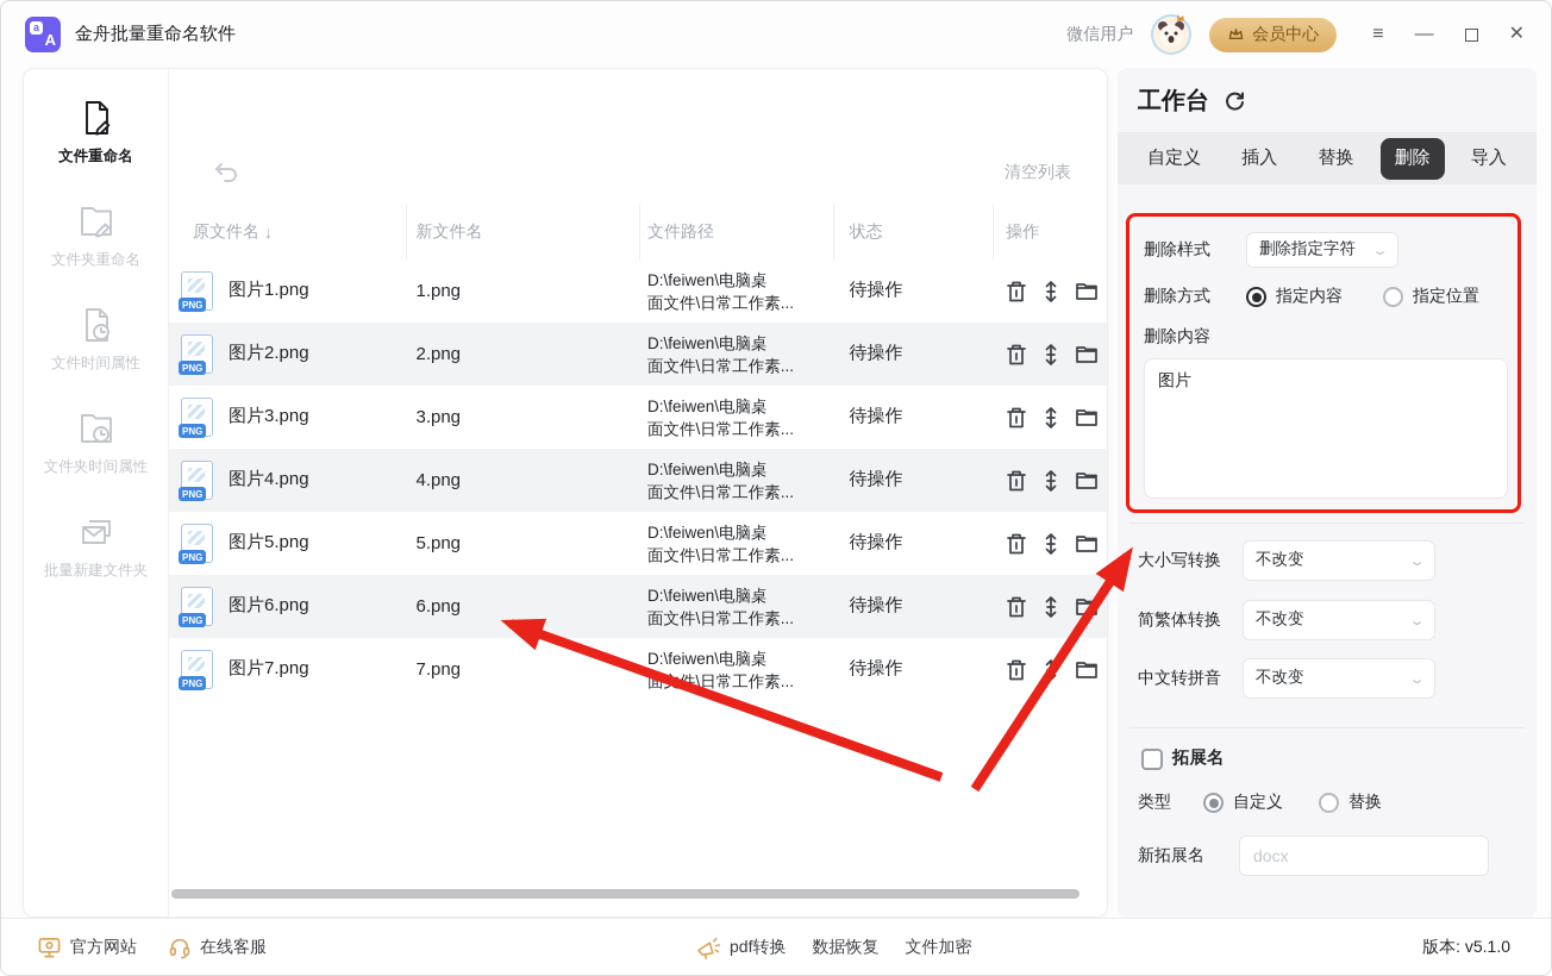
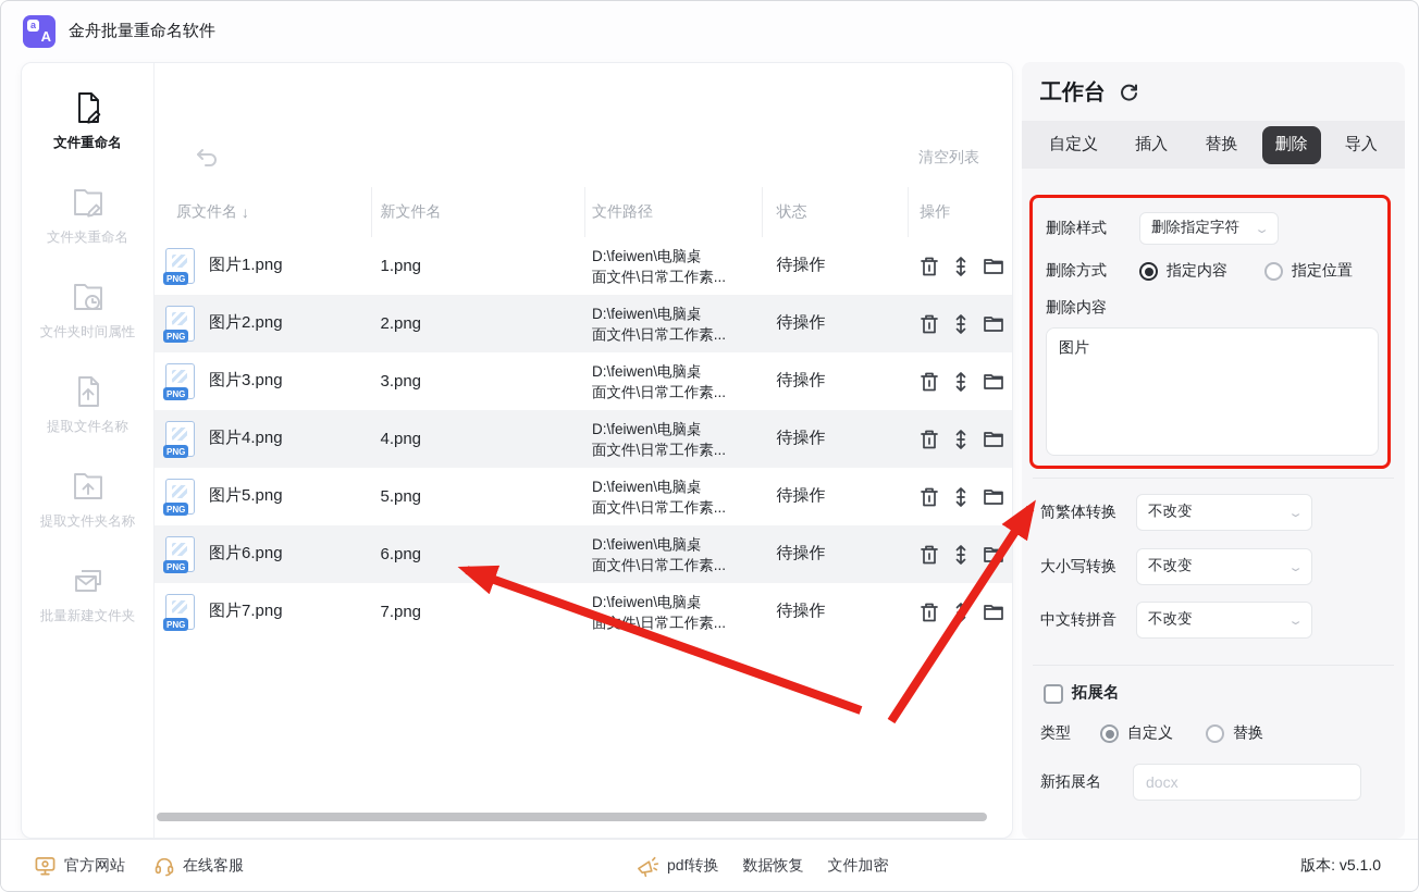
  a
  A
  金舟批量重命名软件
- 微信用户
- 会员中心
- ≡
- —
- ✕
  文件重命名
  文件夹重命名
- 文件时间属性
  文件夹时间属性
+ 提取文件名称
+ 提取文件夹名称
  批量新建文件夹
  清空列表
  原文件名
  ↓
  新文件名
  文件路径
  状态
  操作
  PNG
  图片1.png
  1.png
  D:\feiwen\电脑桌
  面文件\日常工作素...
  待操作
  PNG
  图片2.png
  2.png
  D:\feiwen\电脑桌
  面文件\日常工作素...
  待操作
  PNG
  图片3.png
  3.png
  D:\feiwen\电脑桌
  面文件\日常工作素...
  待操作
  PNG
  图片4.png
  4.png
  D:\feiwen\电脑桌
  面文件\日常工作素...
  待操作
  PNG
  图片5.png
  5.png
  D:\feiwen\电脑桌
  面文件\日常工作素...
  待操作
  PNG
  图片6.png
  6.png
  D:\feiwen\电脑桌
  面文件\日常工作素...
  待操作
  PNG
  图片7.png
  7.png
  D:\feiwen\电脑桌
  面件\日常工作素...
  待操作
  工作台
  自定义
  插入
  替换
  删除
  导入
  删除样式
  删除指定字符
  ⌄
  删除方式
  指定内容
  指定位置
  删除内容
  图片
- 大小写转换
+ 简繁体转换
  不改变
  ⌄
- 简繁体转换
+ 大小写转换
  不改变
  ⌄
  中文转拼音
  不改变
  ⌄
  拓展名
  类型
  自定义
  替换
  新拓展名
  docx
  官方网站
  在线客服
  pdf转换
  数据恢复
  文件加密
  版本: v5.1.0
